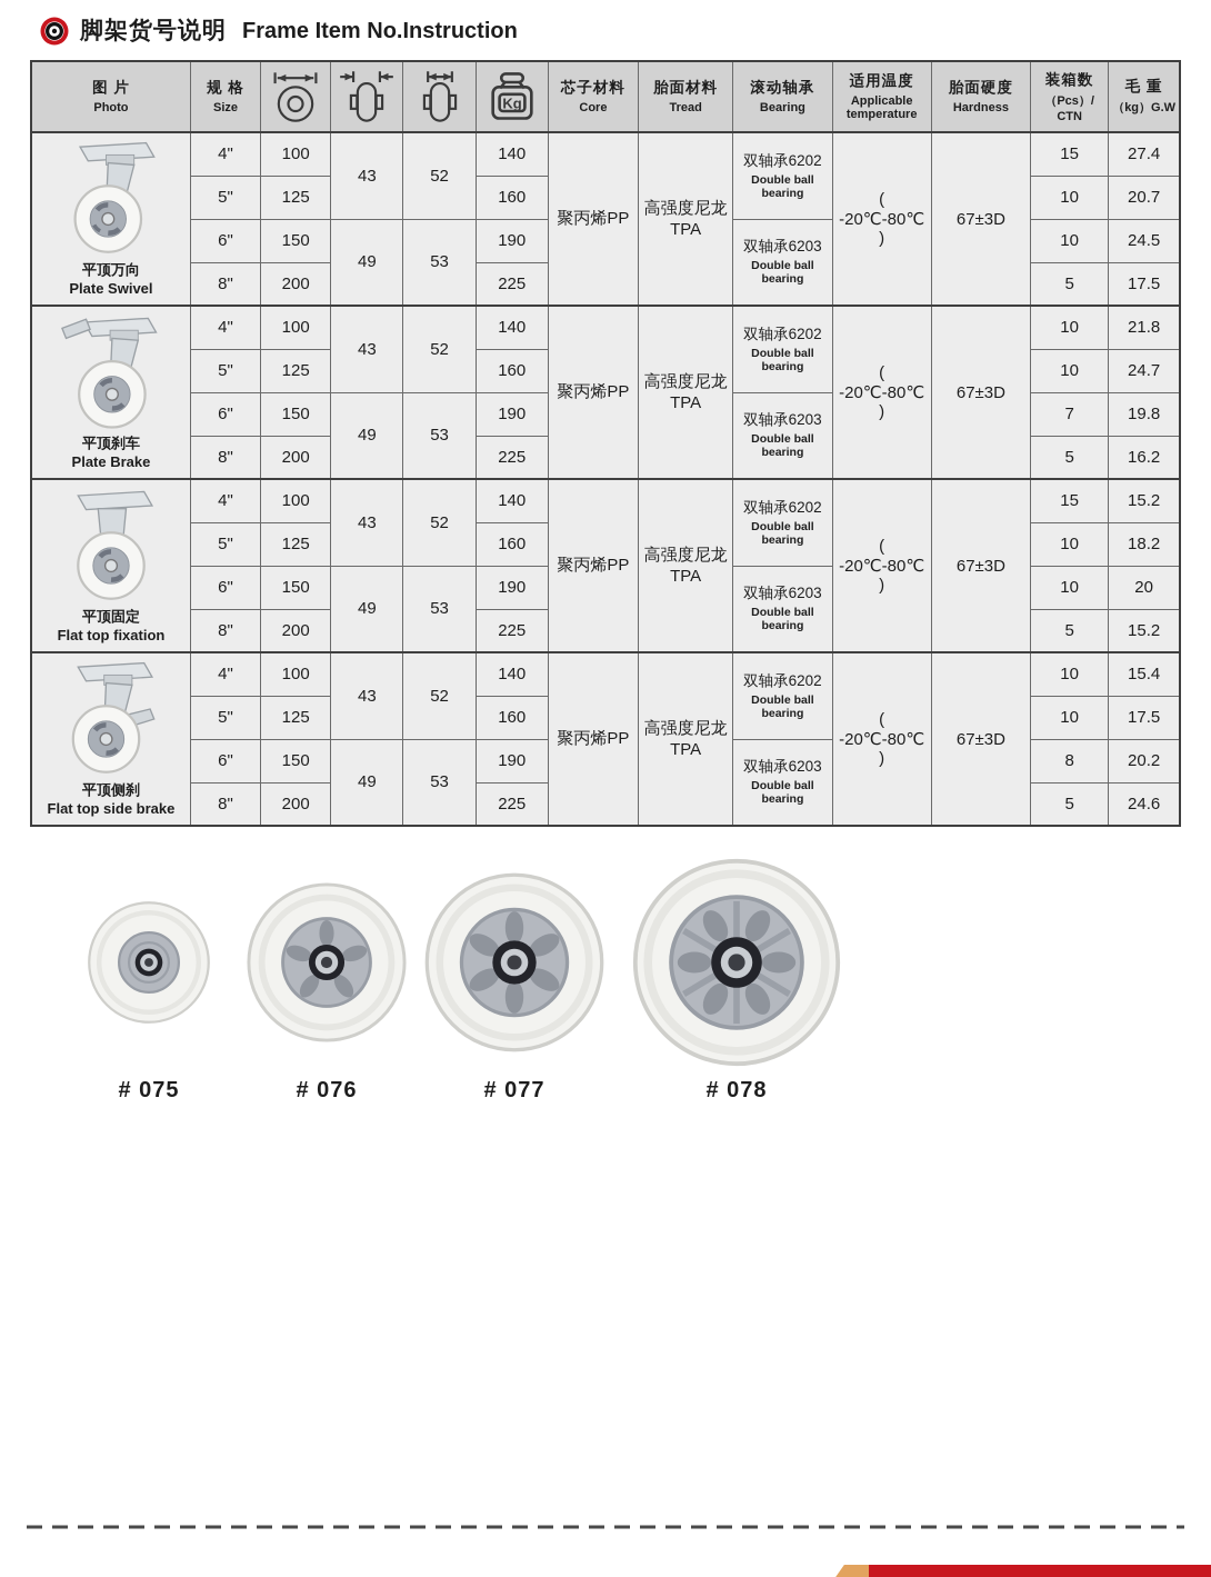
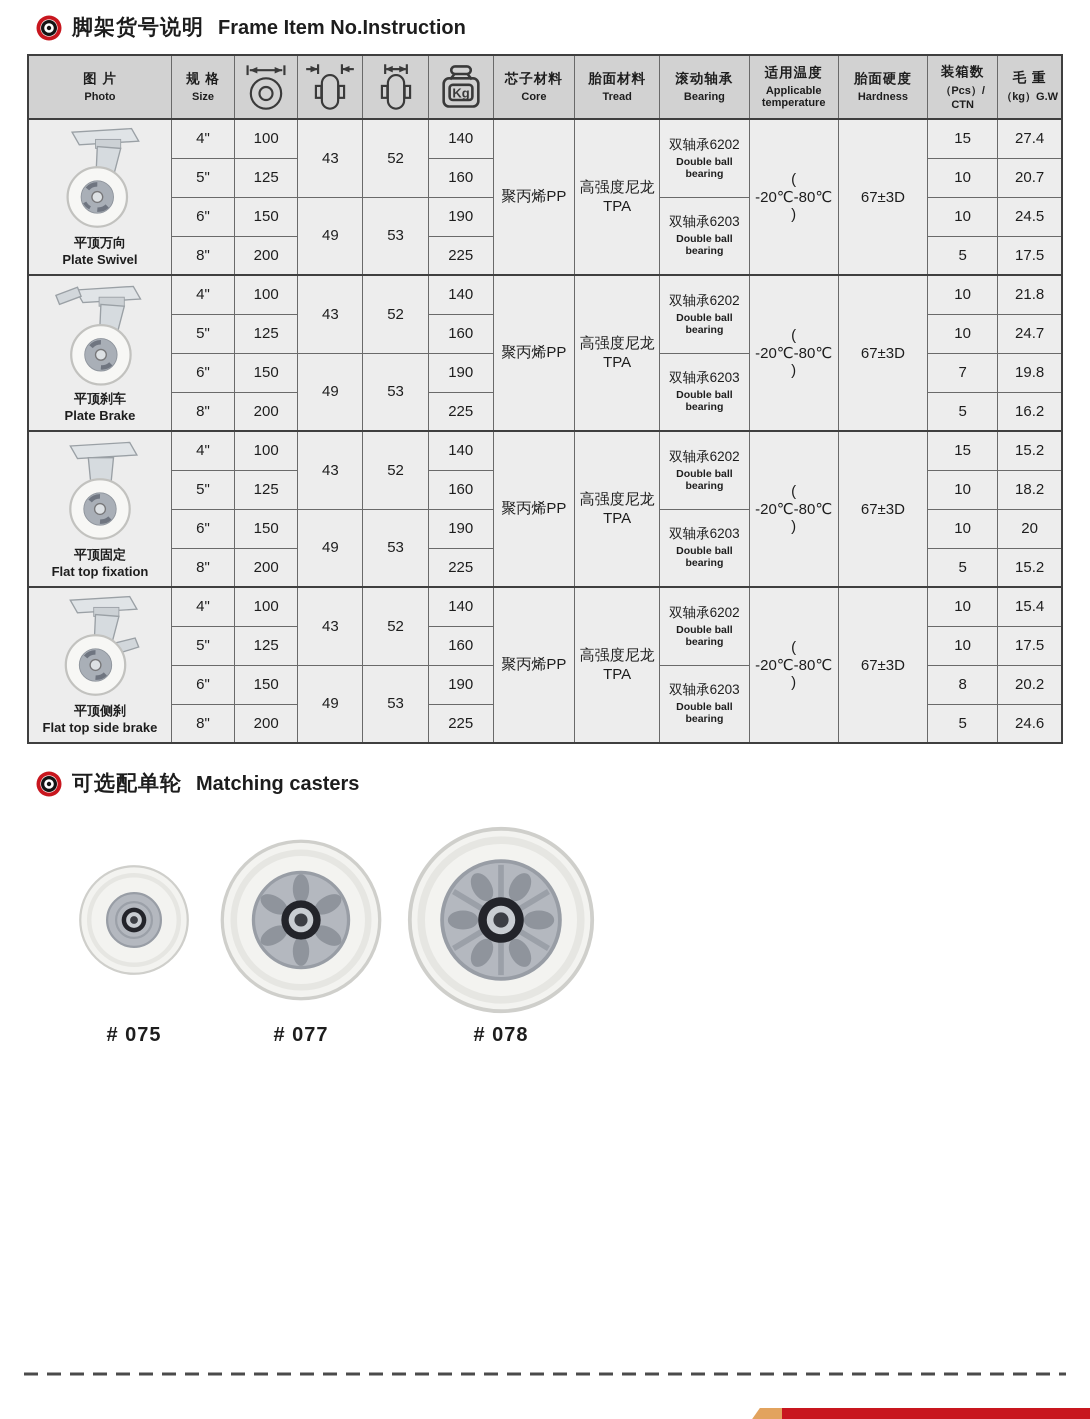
  脚架货号说明
  Frame Item No.Instruction
  图 片Photo	规 格Size				Kg	芯子材料Core	胎面材料Tread	滚动轴承Bearing	适用温度Applicable temperature	胎面硬度Hardness	装箱数（Pcs）/ CTN	毛 重（kg）G.W
  平顶万向 Plate Swivel	4"	100	43	52	140	聚丙烯PP	高强度尼龙TPA	双轴承6202 Double ball bearing	( -20℃-80℃ )	67±3D	15	27.4
  5"	125	160	10	20.7
  6"	150	49	53	190	双轴承6203 Double ball bearing	10	24.5
  8"	200	225	5	17.5
  平顶刹车 Plate Brake	4"	100	43	52	140	聚丙烯PP	高强度尼龙TPA	双轴承6202 Double ball bearing	( -20℃-80℃ )	67±3D	10	21.8
  5"	125	160	10	24.7
  6"	150	49	53	190	双轴承6203 Double ball bearing	7	19.8
  8"	200	225	5	16.2
  平顶固定 Flat top fixation	4"	100	43	52	140	聚丙烯PP	高强度尼龙TPA	双轴承6202 Double ball bearing	( -20℃-80℃ )	67±3D	15	15.2
  5"	125	160	10	18.2
  6"	150	49	53	190	双轴承6203 Double ball bearing	10	20
  8"	200	225	5	15.2
  平顶侧刹 Flat top side brake	4"	100	43	52	140	聚丙烯PP	高强度尼龙TPA	双轴承6202 Double ball bearing	( -20℃-80℃ )	67±3D	10	15.4
  5"	125	160	10	17.5
  6"	150	49	53	190	双轴承6203 Double ball bearing	8	20.2
  8"	200	225	5	24.6
+ 可选配单轮
+ Matching casters
  # 075
- # 076
  # 077
  # 078
